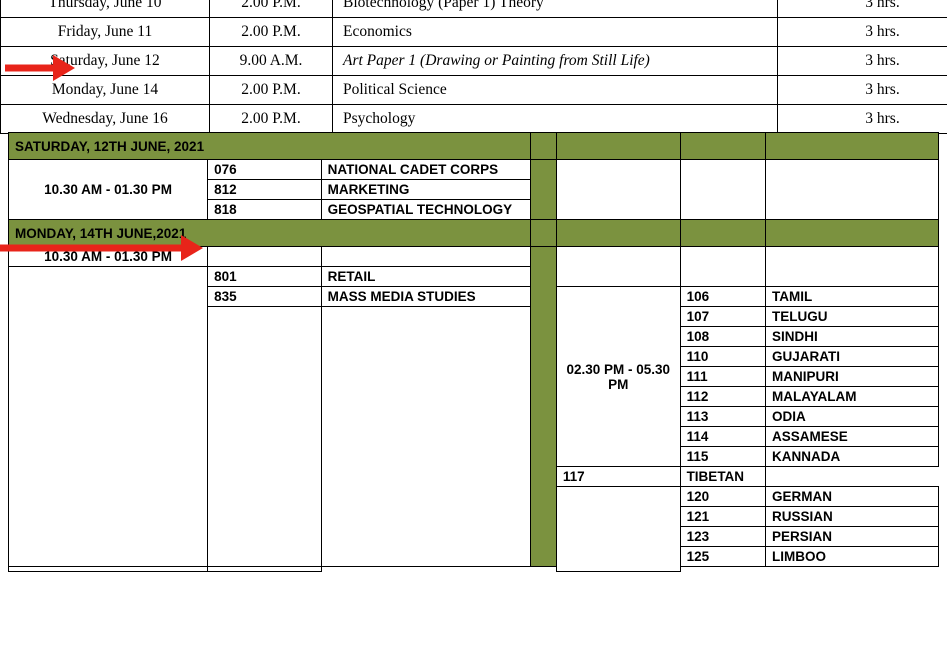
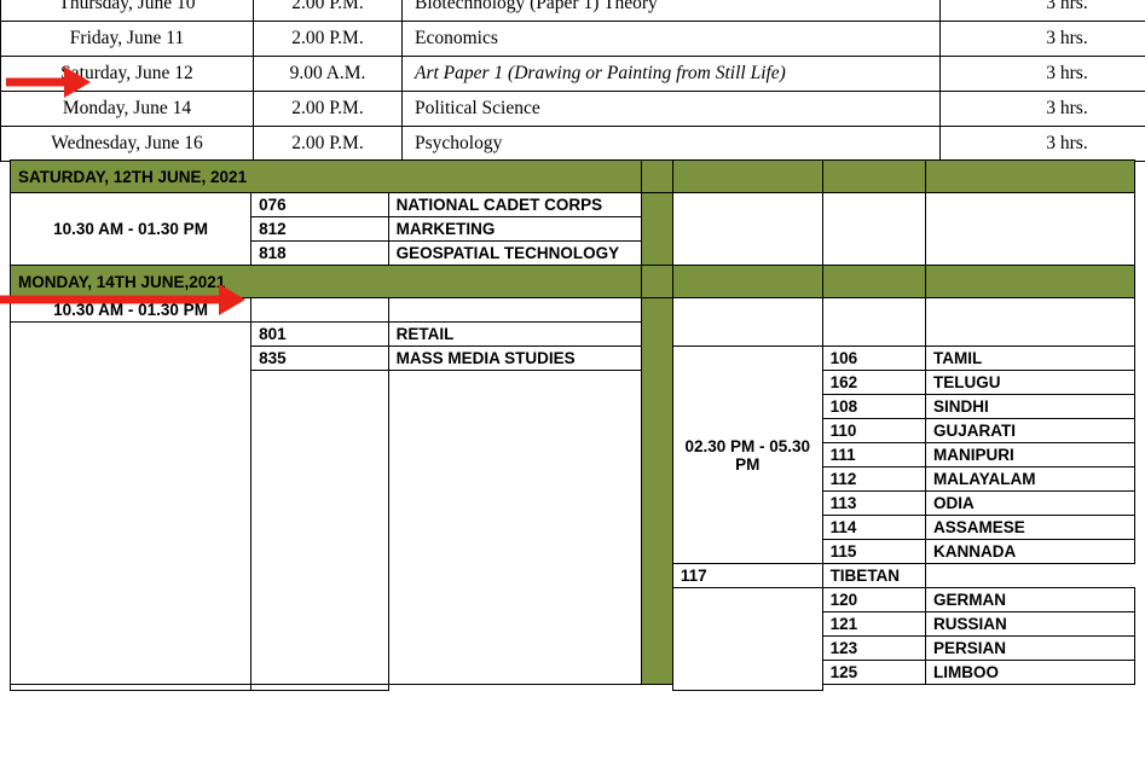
  Thursday, June 10	2.00 P.M.	Biotechnology (Paper 1) Theory	3 hrs.
  Friday, June 11	2.00 P.M.	Economics	3 hrs.
  Saturday, June 12	9.00 A.M.	Art Paper 1 (Drawing or Painting from Still Life)	3 hrs.
  Monday, June 14	2.00 P.M.	Political Science	3 hrs.
  Wednesday, June 16	2.00 P.M.	Psychology	3 hrs.
  SATURDAY, 12TH JUNE, 2021
  10.30 AM - 01.30 PM	076	NATIONAL CADET CORPS
  812	MARKETING
  818	GEOSPATIAL TECHNOLOGY
  MONDAY, 14TH JUNE,2021
  10.30 AM - 01.30 PM
  	801	RETAIL
  835	MASS MEDIA STUDIES	02.30 PM - 05.30 PM	106	TAMIL
- 		107	TELUGU
+ 		162	TELUGU
  108	SINDHI
  110	GUJARATI
  111	MANIPURI
  112	MALAYALAM
  113	ODIA
  114	ASSAMESE
  115	KANNADA
  117	TIBETAN
  	120	GERMAN
  121	RUSSIAN
  123	PERSIAN
  125	LIMBOO
